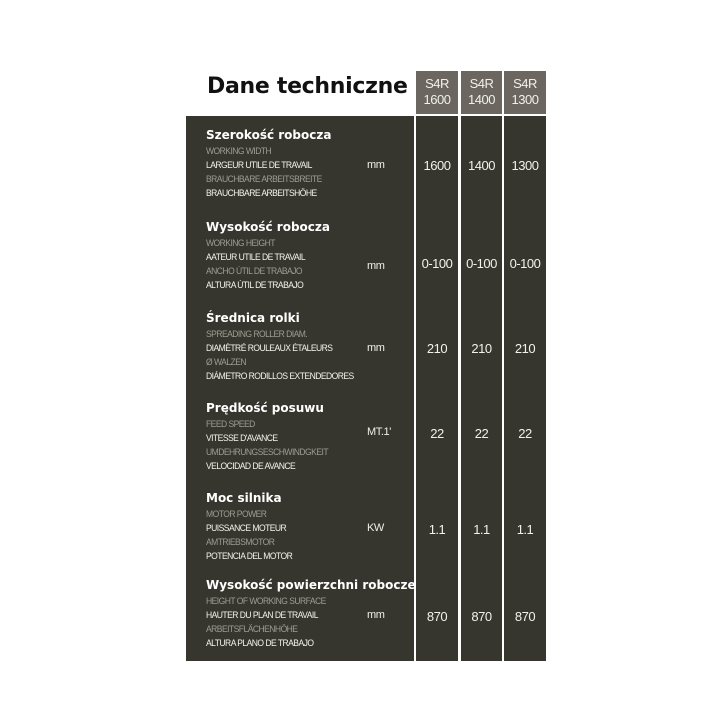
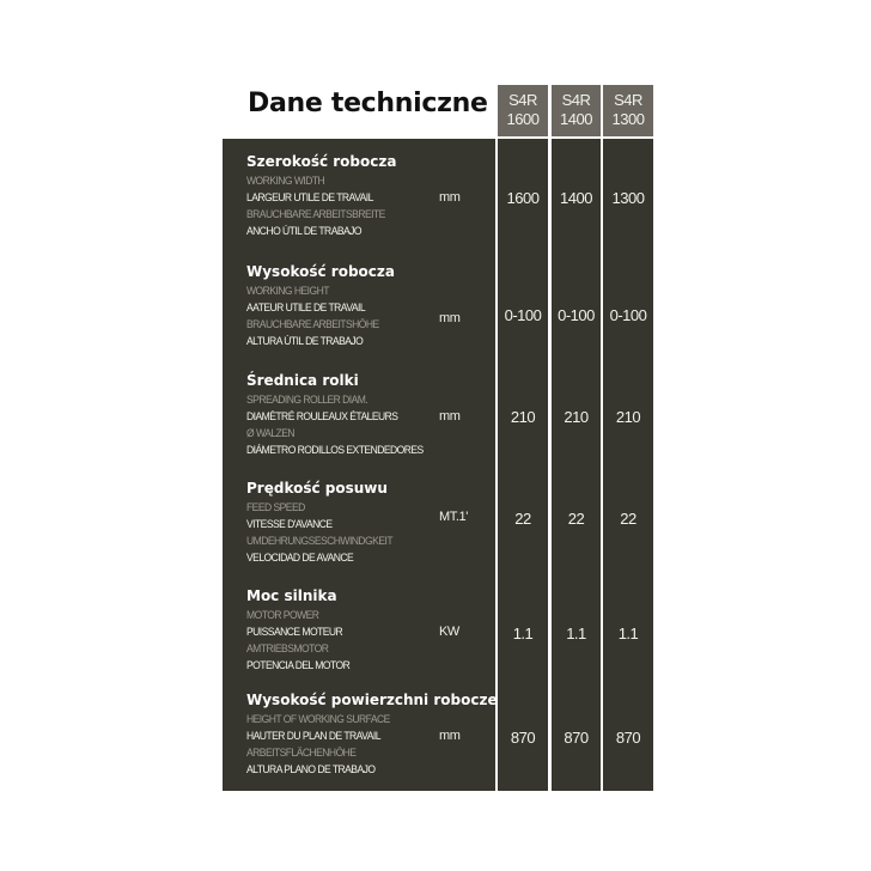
  Dane techniczne
  S4R
  1600
  S4R
  1400
  S4R
  1300
  Szerokość robocza
  WORKING WIDTH
  LARGEUR UTILE DE TRAVAIL
  BRAUCHBARE ARBEITSBREITE
- BRAUCHBARE ARBEITSHÖHE
+ ANCHO ÚTIL DE TRABAJO
  mm
  Wysokość robocza
  WORKING HEIGHT
  AATEUR UTILE DE TRAVAIL
- ANCHO ÚTIL DE TRABAJO
+ BRAUCHBARE ARBEITSHÖHE
  ALTURA ÚTIL DE TRABAJO
  mm
  Średnica rolki
  SPREADING ROLLER DIAM.
  DIAMÈTRÉ ROULEAUX ÉTALEURS
  Ø WALZEN
  DIÁMETRO RODILLOS EXTENDEDORES
  mm
  Prędkość posuwu
  FEED SPEED
  VITESSE D'AVANCE
  UMDEHRUNGSESCHWINDGKEIT
  VELOCIDAD DE AVANCE
  MT.1'
  Moc silnika
  MOTOR POWER
  PUISSANCE MOTEUR
  AMTRIEBSMOTOR
  POTENCIA DEL MOTOR
  KW
  Wysokość powierzchni robocze
  HEIGHT OF WORKING SURFACE
  HAUTER DU PLAN DE TRAVAIL
  ARBEITSFLÄCHENHÖHE
  ALTURA PLANO DE TRABAJO
  mm
  1600
  0-100
  210
  22
  1.1
  870
  1400
  0-100
  210
  22
  1.1
  870
  1300
  0-100
  210
  22
  1.1
  870
